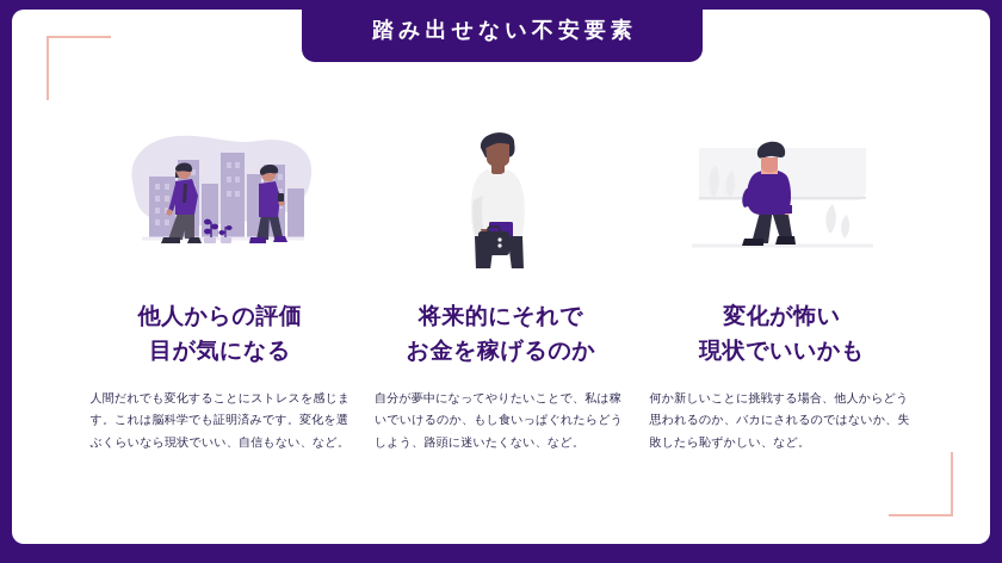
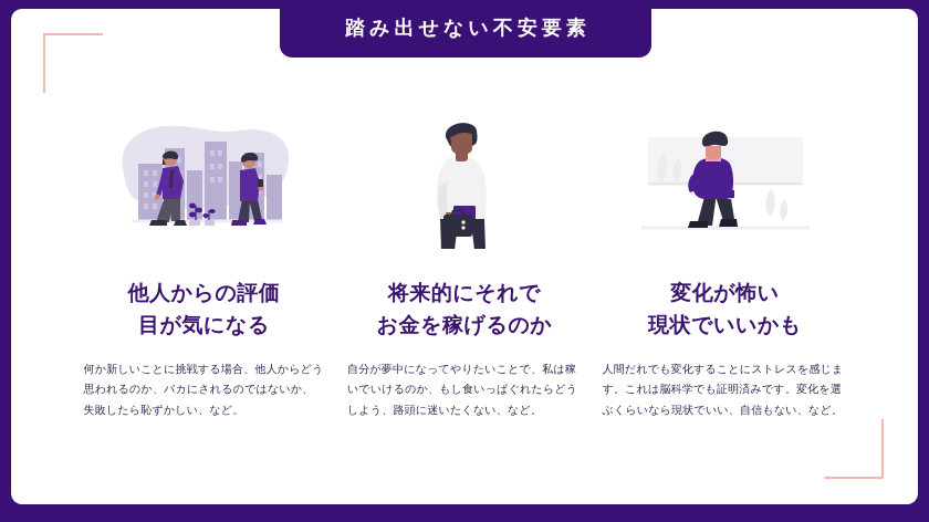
  他人からの評価
  目が気になる
- 人間だれでも変化することにストレスを感じます。これは脳科学でも証明済みです。変化を選ぶくらいなら現状でいい、自信もない、など。
+ 何か新しいことに挑戦する場合、他人からどう思われるのか、バカにされるのではないか、失敗したら恥ずかしい、など。
  将来的にそれで
  お金を稼げるのか
  自分が夢中になってやりたいことで、私は稼いでいけるのか、もし食いっぱぐれたらどうしよう、路頭に迷いたくない、など。
  変化が怖い
  現状でいいかも
- 何か新しいことに挑戦する場合、他人からどう思われるのか、バカにされるのではないか、失敗したら恥ずかしい、など。
+ 人間だれでも変化することにストレスを感じます。これは脳科学でも証明済みです。変化を選ぶくらいなら現状でいい、自信もない、など。
  踏み出せない不安要素
